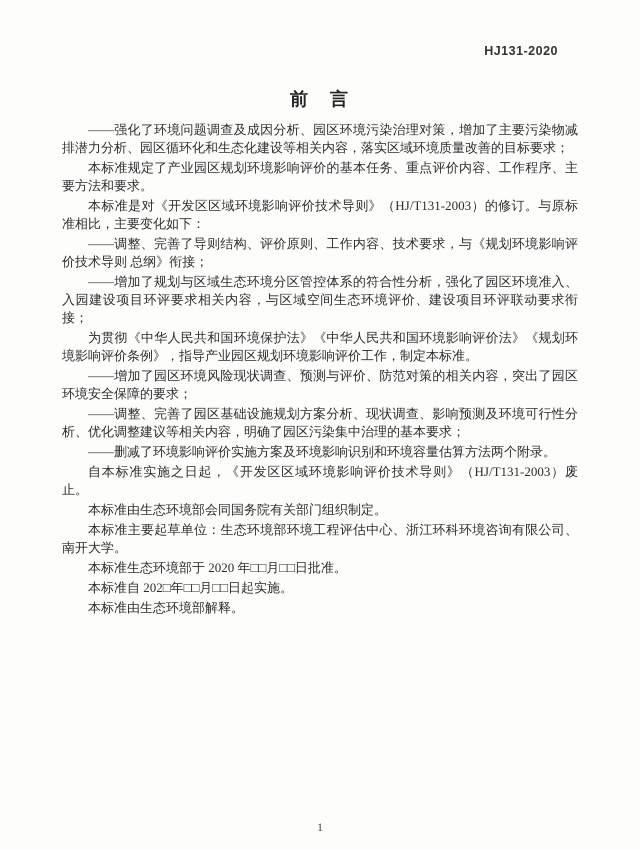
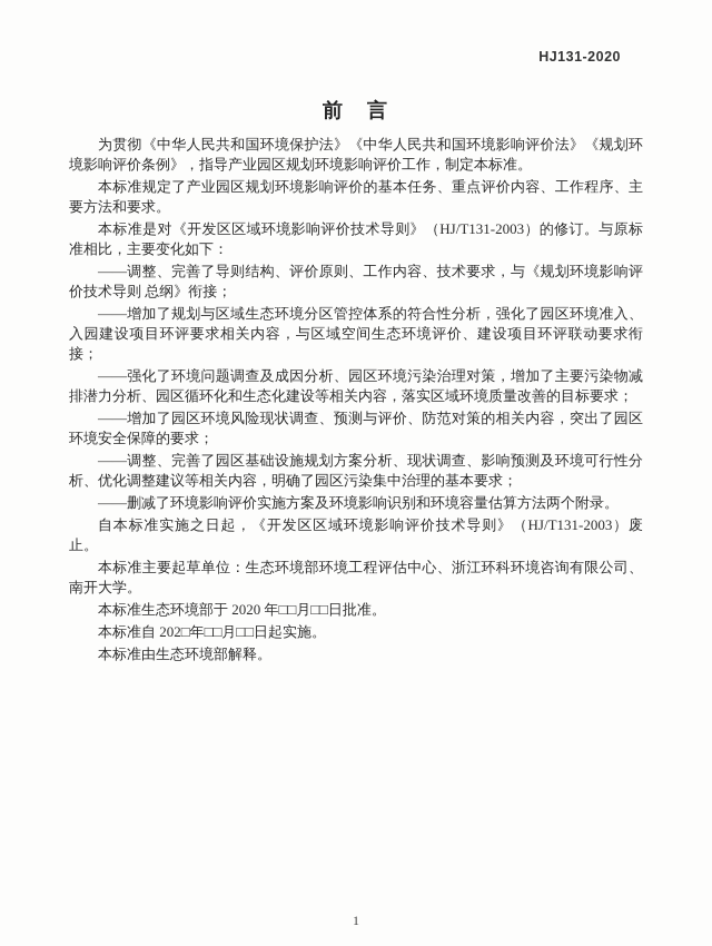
  HJ131-2020
  前 言
- ——强化了环境问题调查及成因分析、园区环境污染治理对策，增加了主要污染物减排潜力分析、园区循环化和生态化建设等相关内容，落实区域环境质量改善的目标要求；
+ 为贯彻《中华人民共和国环境保护法》《中华人民共和国环境影响评价法》《规划环境影响评价条例》，指导产业园区规划环境影响评价工作，制定本标准。
  本标准规定了产业园区规划环境影响评价的基本任务、重点评价内容、工作程序、主要方法和要求。
  本标准是对《开发区区域环境影响评价技术导则》（HJ/T131-2003）的修订。与原标准相比，主要变化如下：
  ——调整、完善了导则结构、评价原则、工作内容、技术要求，与《规划环境影响评价技术导则 总纲》衔接；
  ——增加了规划与区域生态环境分区管控体系的符合性分析，强化了园区环境准入、入园建设项目环评要求相关内容，与区域空间生态环境评价、建设项目环评联动要求衔接；
- 为贯彻《中华人民共和国环境保护法》《中华人民共和国环境影响评价法》《规划环境影响评价条例》，指导产业园区规划环境影响评价工作，制定本标准。
+ ——强化了环境问题调查及成因分析、园区环境污染治理对策，增加了主要污染物减排潜力分析、园区循环化和生态化建设等相关内容，落实区域环境质量改善的目标要求；
  ——增加了园区环境风险现状调查、预测与评价、防范对策的相关内容，突出了园区环境安全保障的要求；
  ——调整、完善了园区基础设施规划方案分析、现状调查、影响预测及环境可行性分析、优化调整建议等相关内容，明确了园区污染集中治理的基本要求；
  ——删减了环境影响评价实施方案及环境影响识别和环境容量估算方法两个附录。
  自本标准实施之日起，《开发区区域环境影响评价技术导则》（HJ/T131-2003）废止。
- 本标准由生态环境部会同国务院有关部门组织制定。
  本标准主要起草单位：生态环境部环境工程评估中心、浙江环科环境咨询有限公司、南开大学。
  本标准生态环境部于 2020 年□□月□□日批准。
  本标准自 202□年□□月□□日起实施。
  本标准由生态环境部解释。
  1
